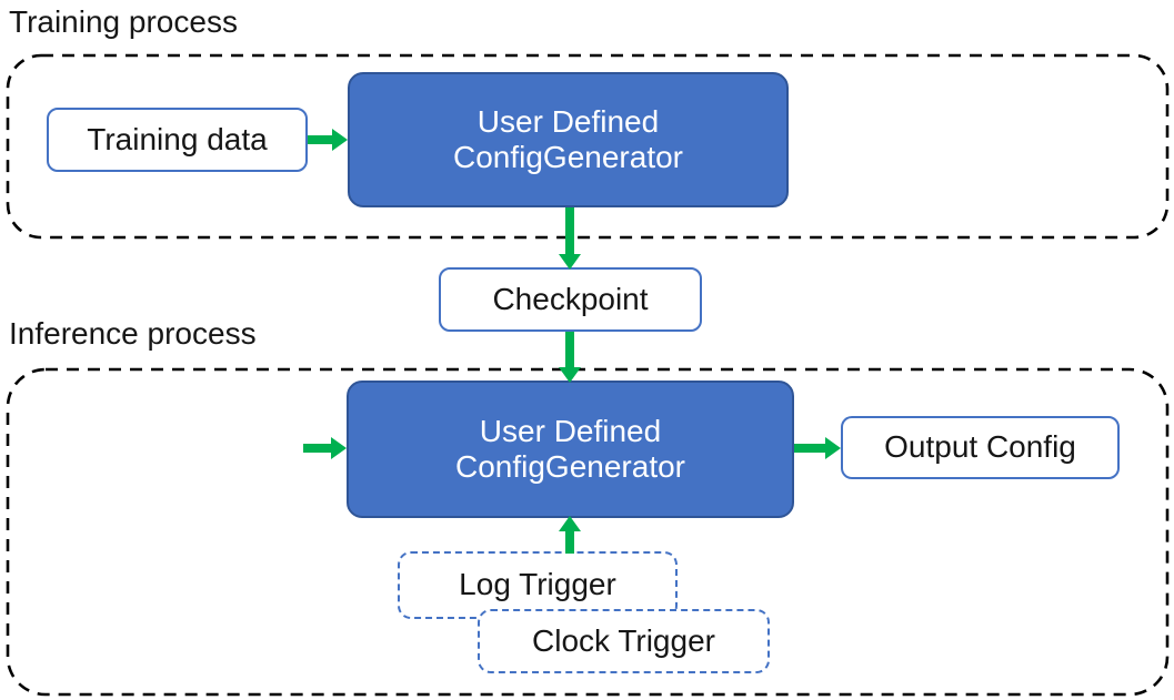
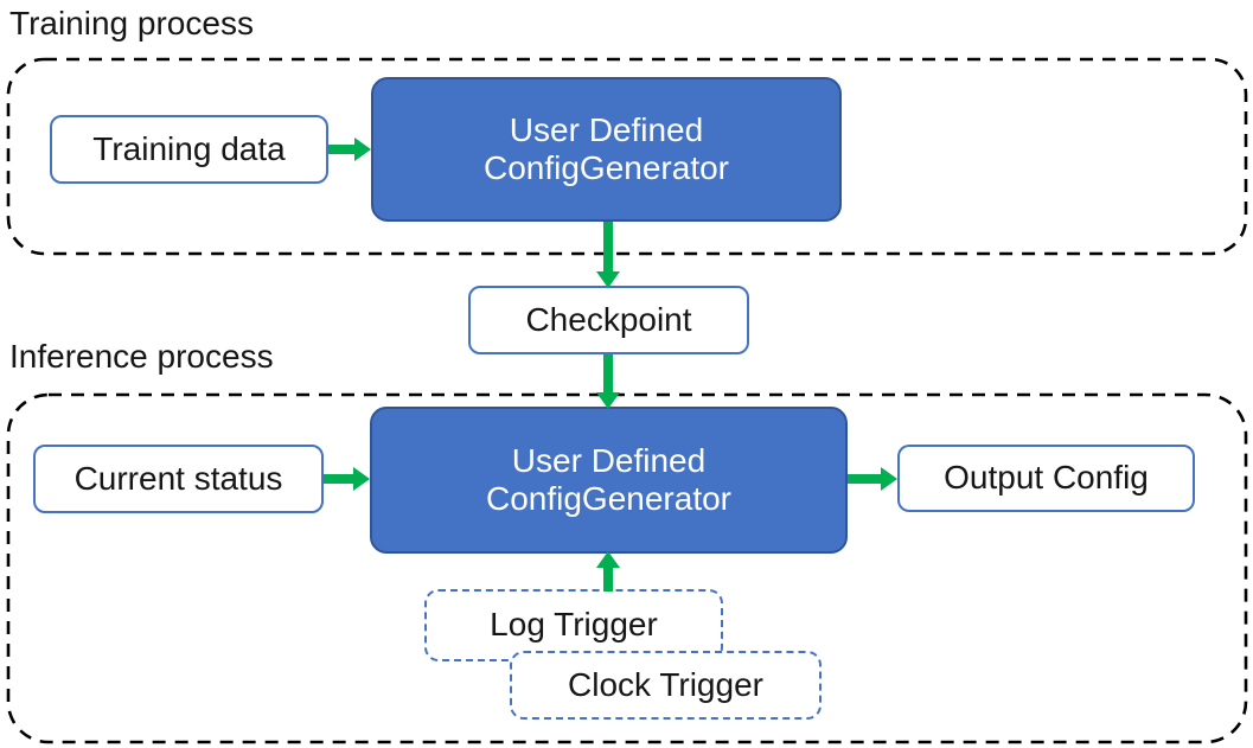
  Training process
  Inference process
  Training data
  User Defined
  ConfigGenerator
  Checkpoint
+ Current status
  User Defined
  ConfigGenerator
  Output Config
  Log Trigger
  Clock Trigger
